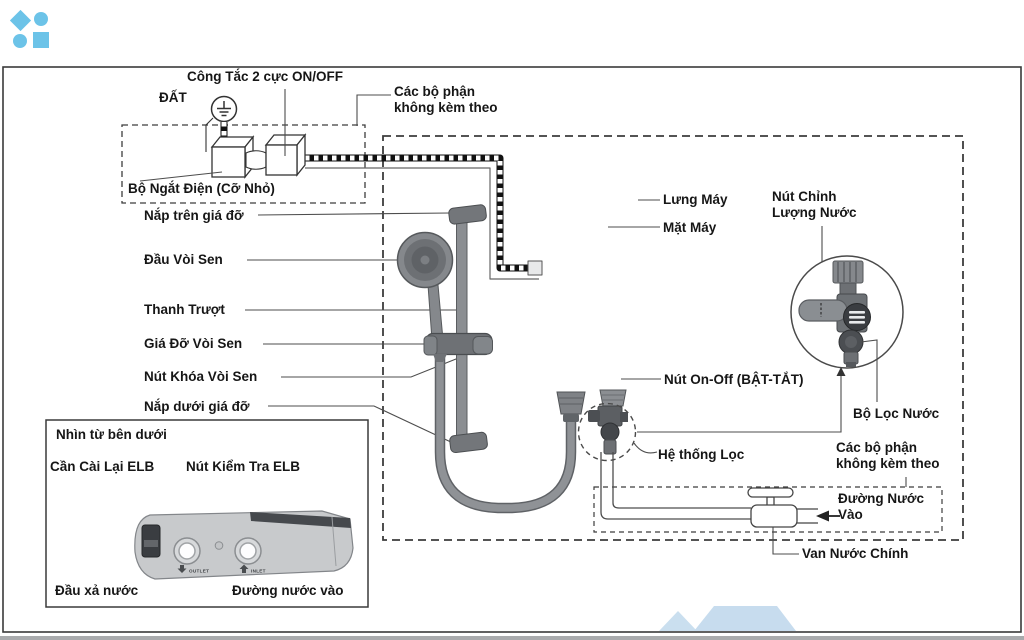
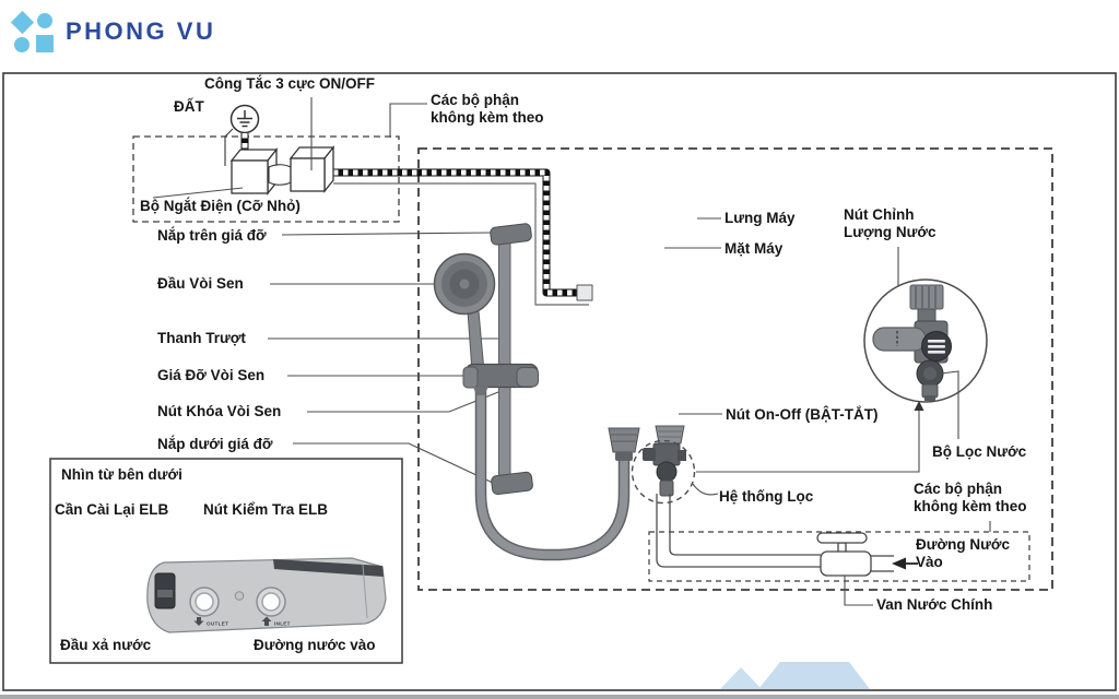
+ PHONG VU
- Công Tắc 2 cực ON/OFF
+ Công Tắc 3 cực ON/OFF
  ĐẤT
  Các bộ phận
  không kèm theo
  Bộ Ngắt Điện (Cỡ Nhỏ)
  Nắp trên giá đỡ
  Đầu Vòi Sen
  Thanh Trượt
  Giá Đỡ Vòi Sen
  Nút Khóa Vòi Sen
  Nắp dưới giá đỡ
  Lưng Máy
  Mặt Máy
  Nút Chỉnh
  Lượng Nước
  Nút On-Off (BẬT-TẮT)
  Bộ Lọc Nước
  Hệ thống Lọc
  Các bộ phận
  không kèm theo
  Đường Nước
  Vào
  Van Nước Chính
  Nhìn từ bên dưới
  Cần Cài Lại ELB
  Nút Kiểm Tra ELB
  Đầu xả nước
  Đường nước vào
